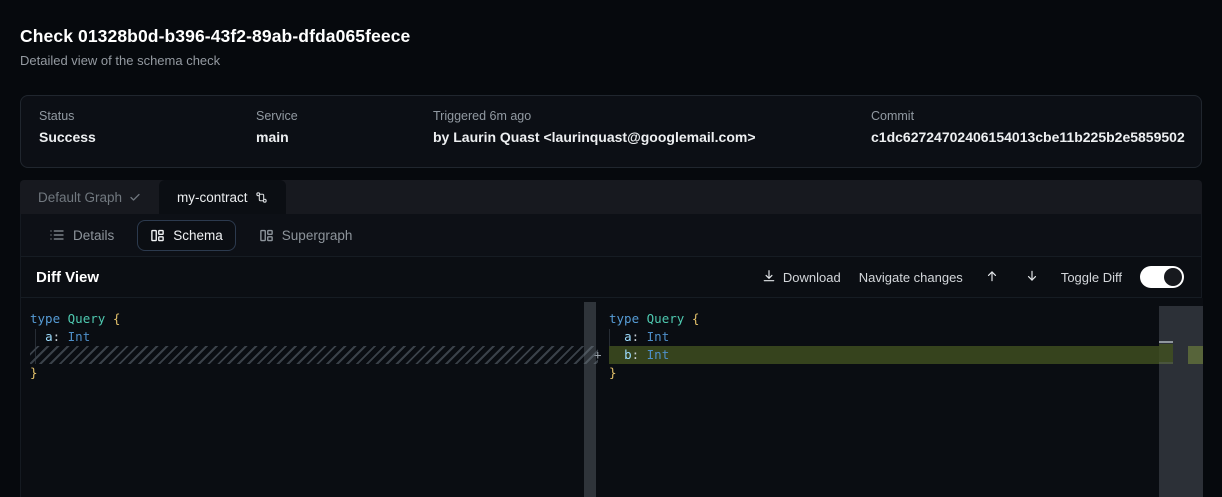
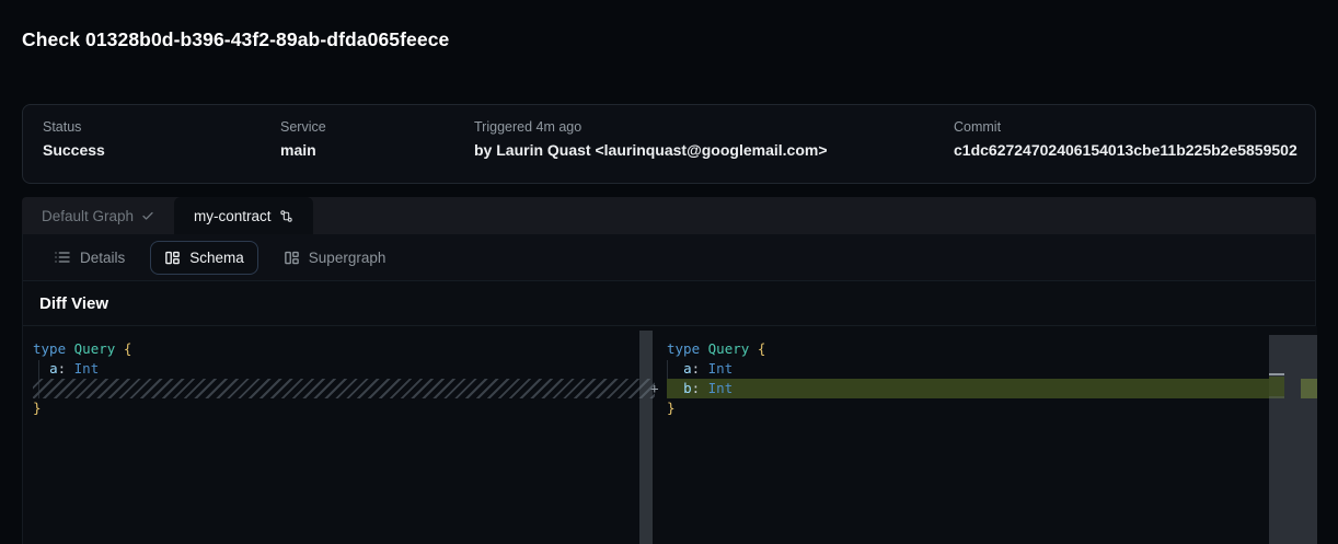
  Check 01328b0d-b396-43f2-89ab-dfda065feece
- Detailed view of the schema check
  Status
  Success
  Service
  main
- Triggered 6m ago
+ Triggered 4m ago
  by Laurin Quast <laurinquast@googlemail.com>
  Commit
  c1dc62724702406154013cbe11b225b2e5859502
  Default Graph
  my-contract
  Details
  Schema
  Supergraph
  Diff View
- Download
- Navigate changes
- Toggle Diff
  type Query {
  a: Int
  }
  type Query {
  a: Int
  b: Int
  }
  +
